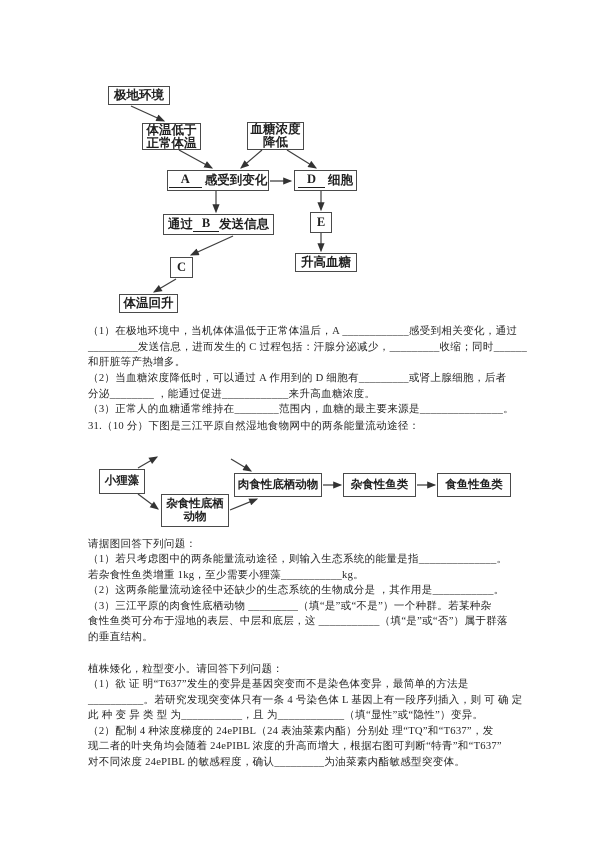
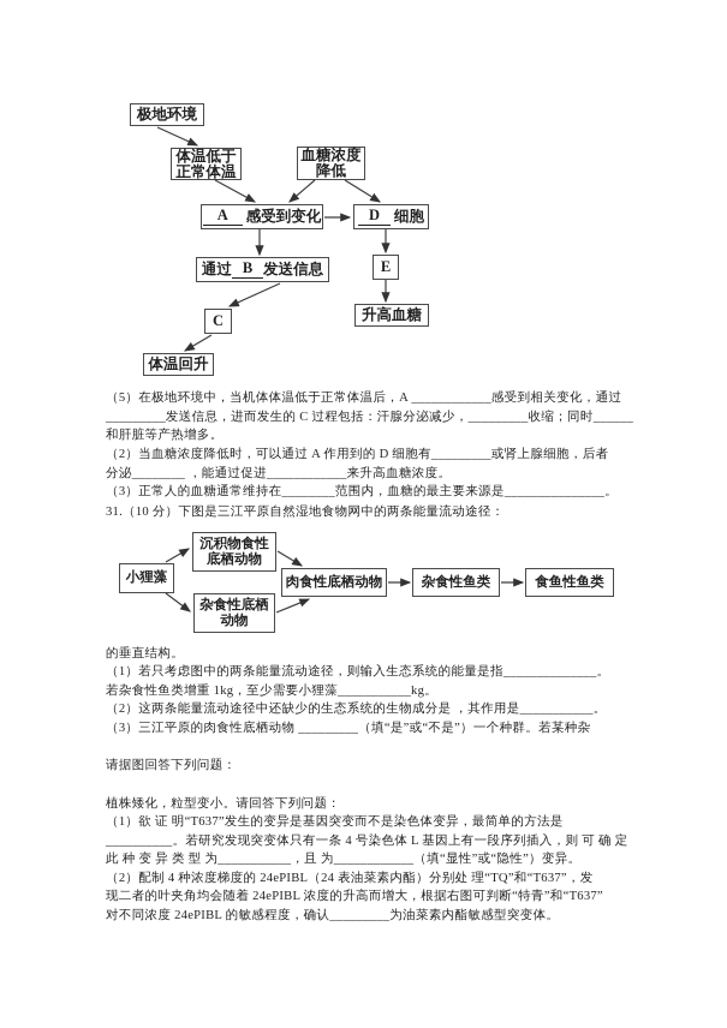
  极地环境
  体温低于
  正常体温
  血糖浓度
  降低
  A
  感受到变化
  D
  细胞
  通过
  B
  发送信息
  C
  体温回升
  E
  升高血糖
- （1）在极地环境中，当机体体温低于正常体温后，A ____________感受到相关变化，通过
+ （5）在极地环境中，当机体体温低于正常体温后，A ____________感受到相关变化，通过
  _________发送信息，进而发生的 C 过程包括：汗腺分泌减少，_________收缩；同时______
  和肝脏等产热增多。
  （2）当血糖浓度降低时，可以通过 A 作用到的 D 细胞有_________或肾上腺细胞，后者
  分泌________ ，能通过促进____________来升高血糖浓度。
  （3）正常人的血糖通常维持在________范围内，血糖的最主要来源是_______________。
  31.（10 分）下图是三江平原自然湿地食物网中的两条能量流动途径：
  小狸藻
+ 沉积物食性
+ 底栖动物
  杂食性底栖
  动物
  肉食性底栖动物
  杂食性鱼类
  食鱼性鱼类
- 请据图回答下列问题：
+ 的垂直结构。
  （1）若只考虑图中的两条能量流动途径，则输入生态系统的能量是指______________。
  若杂食性鱼类增重 1kg，至少需要小狸藻___________kg。
  （2）这两条能量流动途径中还缺少的生态系统的生物成分是 ，其作用是___________。
  （3）三江平原的肉食性底栖动物 _________（填“是”或“不是”）一个种群。若某种杂
- 食性鱼类可分布于湿地的表层、中层和底层，这 ___________（填“是”或“否”）属于群落
- 的垂直结构。
+ 请据图回答下列问题：
  植株矮化，粒型变小。请回答下列问题：
  （1）欲 证 明“T637”发生的变异是基因突变而不是染色体变异，最简单的方法是
  __________。若研究发现突变体只有一条 4 号染色体 L 基因上有一段序列插入，则 可 确 定
  此 种 变 异 类 型 为___________，且 为____________（填“显性”或“隐性”）变异。
  （2）配制 4 种浓度梯度的 24ePIBL（24 表油菜素内酯）分别处 理“TQ”和“T637”，发
  现二者的叶夹角均会随着 24ePIBL 浓度的升高而增大，根据右图可判断“特青”和“T637”
  对不同浓度 24ePIBL 的敏感程度，确认_________为油菜素内酯敏感型突变体。
